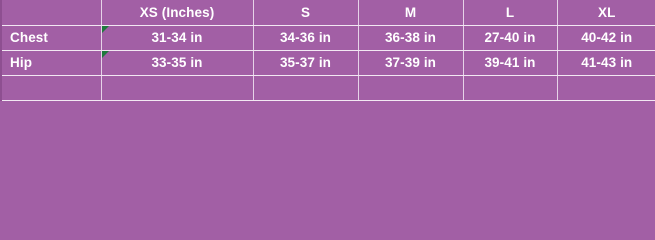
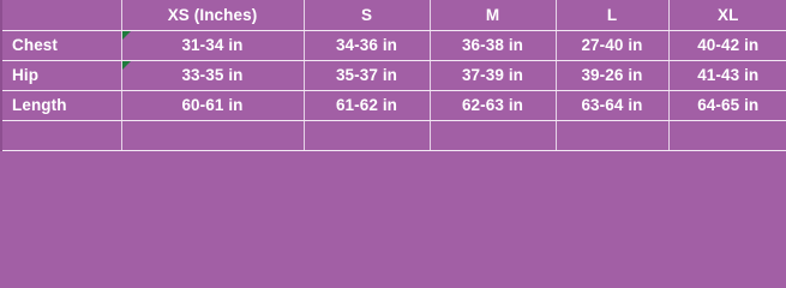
  	XS (Inches)	S	M	L	XL
  Chest	31-34 in	34-36 in	36-38 in	27-40 in	40-42 in
- Hip	33-35 in	35-37 in	37-39 in	39-41 in	41-43 in
+ Hip	33-35 in	35-37 in	37-39 in	39-26 in	41-43 in
+ Length	60-61 in	61-62 in	62-63 in	63-64 in	64-65 in
